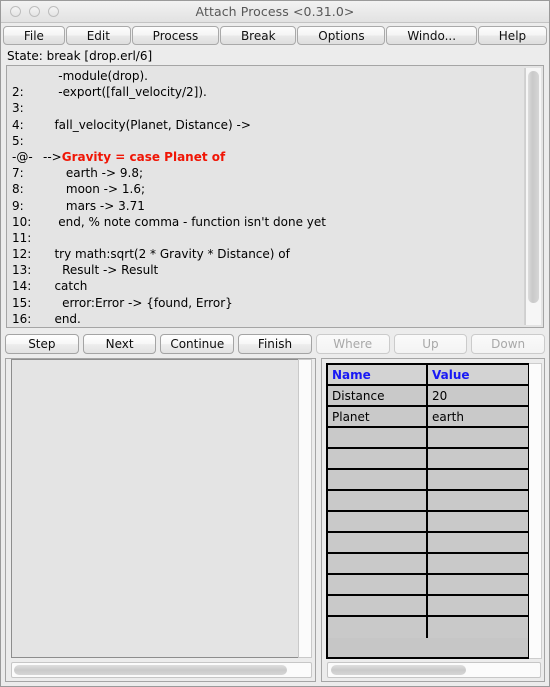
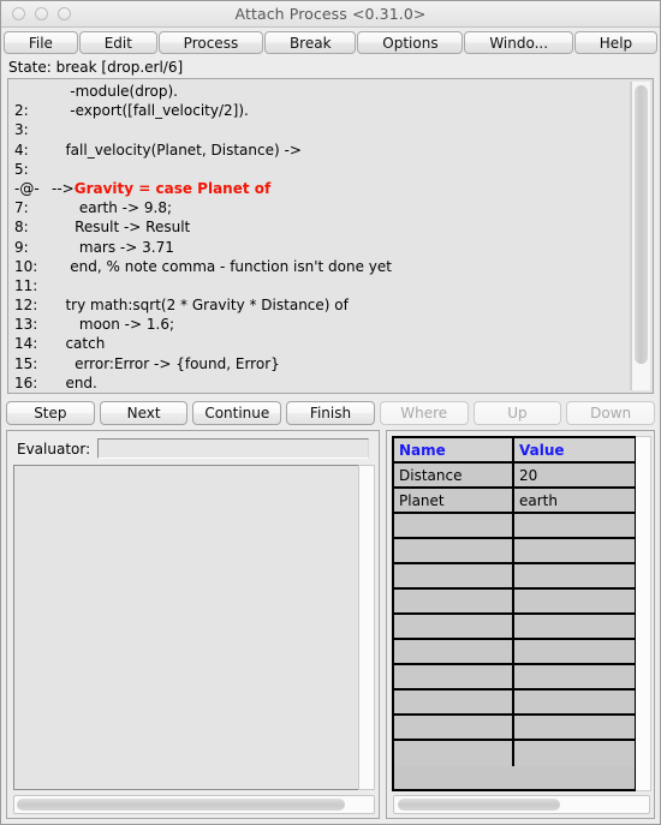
  Attach Process <0.31.0>
  File
  Edit
  Process
  Break
  Options
  Windo...
  Help
  State: break [drop.erl/6]
  -module(drop).
  2:
  -export([fall_velocity/2]).
  3:
  4:
  fall_velocity(Planet, Distance) ->
  5:
  -@-
  -->Gravity = case Planet of
  7:
  earth -> 9.8;
  8:
- moon -> 1.6;
+ Result -> Result
  9:
  mars -> 3.71
  10:
  end, % note comma - function isn't done yet
  11:
  12:
  try math:sqrt(2 * Gravity * Distance) of
  13:
- Result -> Result
+ moon -> 1.6;
  14:
  catch
  15:
  error:Error -> {found, Error}
  16:
  end.
  Step
  Next
  Continue
  Finish
  Where
  Up
  Down
+ Evaluator:
  Name
  Value
  Distance
  20
  Planet
  earth
